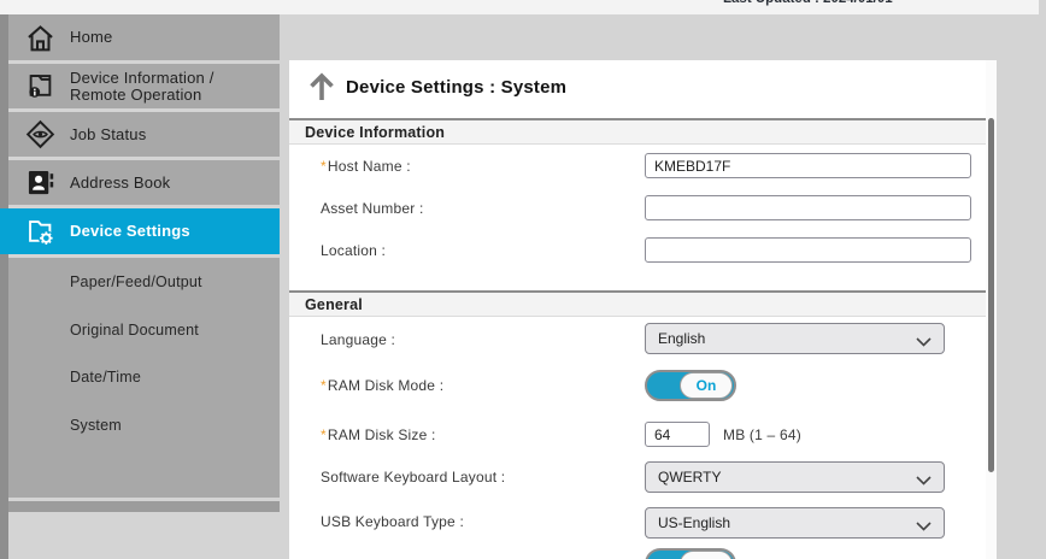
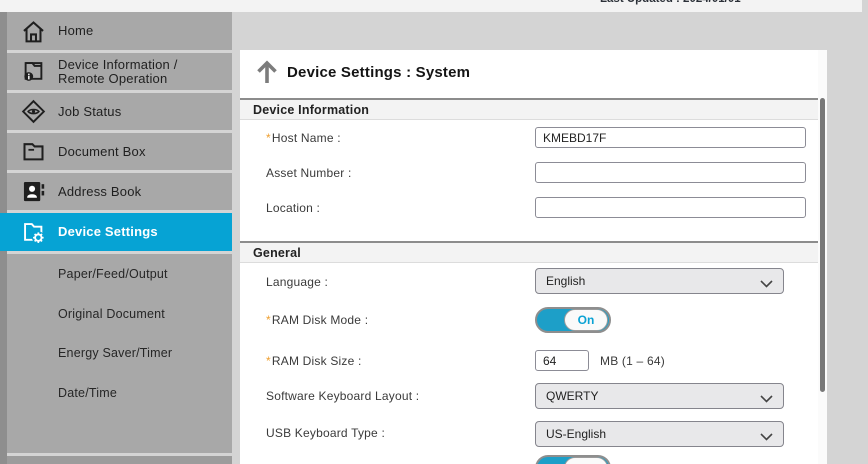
  Home
  Device Information /
  Remote Operation
  Job Status
+ Document Box
  Address Book
  Device Settings
  Paper/Feed/Output
  Original Document
+ Energy Saver/Timer
  Date/Time
- System
  Device Settings : System
  Device Information
  *Host Name :
  KMEBD17F
  Asset Number :
  Location :
  General
  Language :
  English
  *RAM Disk Mode :
  On
  *RAM Disk Size :
  64
  MB (1 – 64)
  Software Keyboard Layout :
  QWERTY
  USB Keyboard Type :
  US-English
